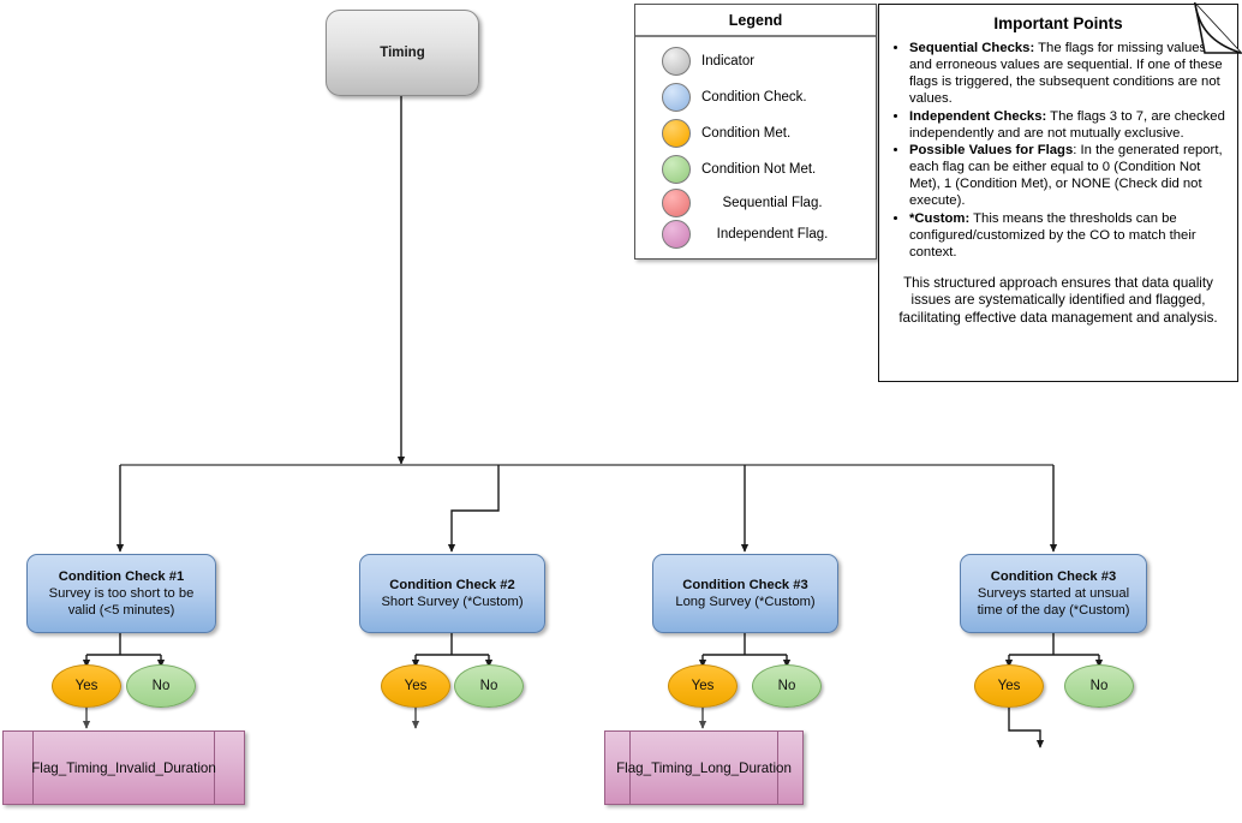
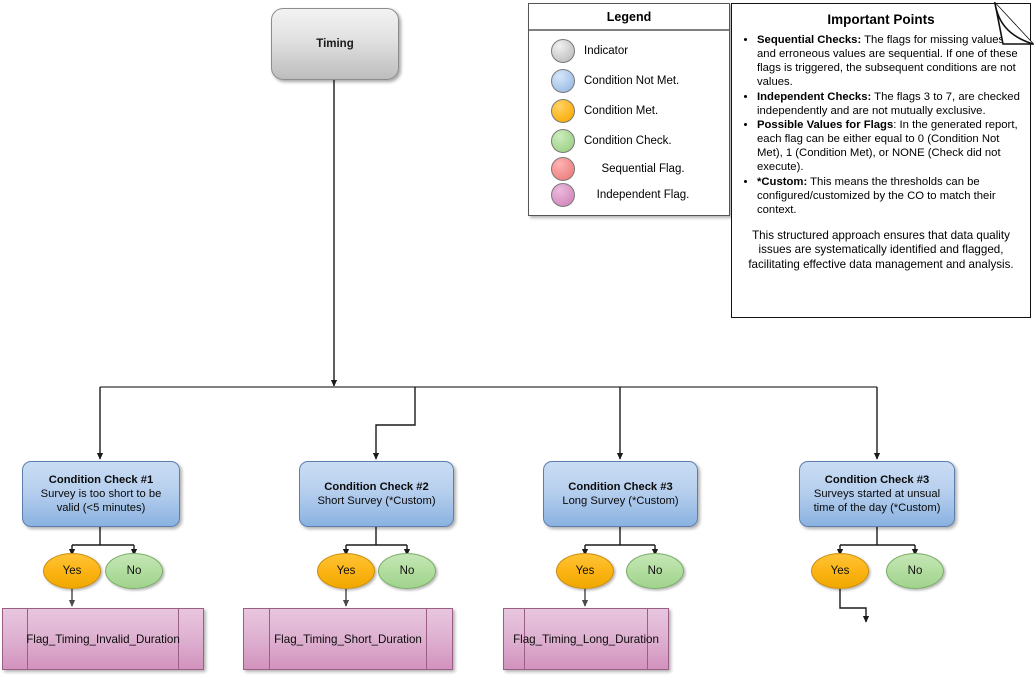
  Timing
  Legend
  Indicator
- Condition Check.
+ Condition Not Met.
  Condition Met.
- Condition Not Met.
+ Condition Check.
  Sequential Flag.
  Independent Flag.
  Important Points
  Sequential Checks: The flags for missing values and erroneous values are sequential. If one of these flags is triggered, the subsequent conditions are not values.
  Independent Checks: The flags 3 to 7, are checked independently and are not mutually exclusive.
  Possible Values for Flags: In the generated report, each flag can be either equal to 0 (Condition Not Met), 1 (Condition Met), or NONE (Check did not execute).
  *Custom: This means the thresholds can be configured/customized by the CO to match their context.
  This structured approach ensures that data quality issues are systematically identified and flagged, facilitating effective data management and analysis.
  Condition Check #1
  Survey is too short to be valid (<5 minutes)
  Yes
  No
  Flag_Timing_Invalid_Duration
  Condition Check #2
  Short Survey (*Custom)
  Yes
  No
+ Flag_Timing_Short_Duration
  Condition Check #3
  Long Survey (*Custom)
  Yes
  No
  Flag_Timing_Long_Duration
  Condition Check #3
  Surveys started at unsual time of the day (*Custom)
  Yes
  No
